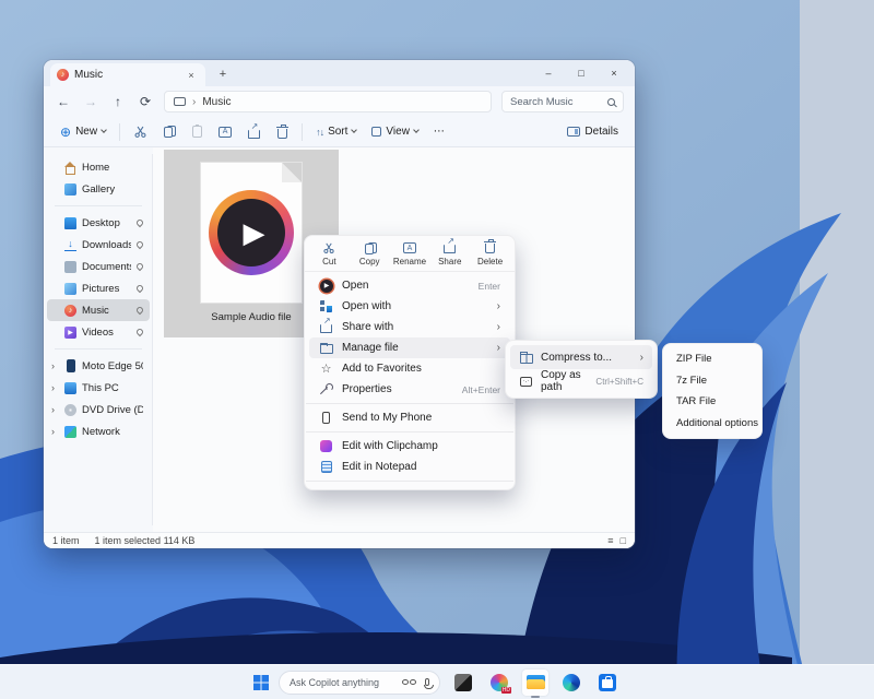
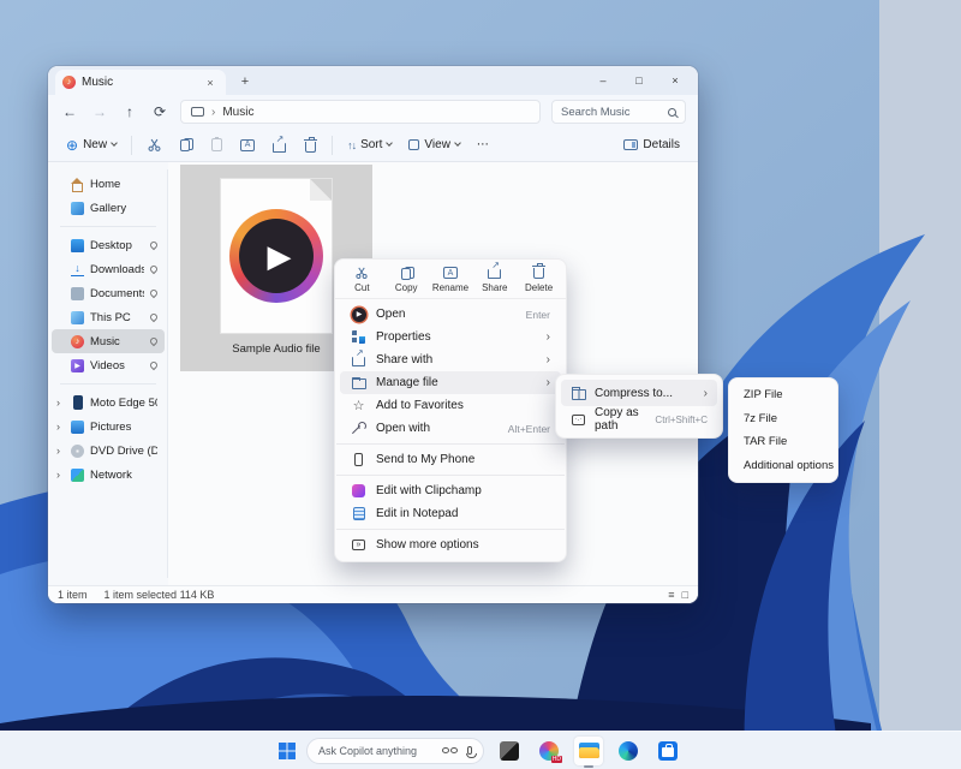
  Music
  ×
  +
  –
  □
  ×
  ←
  →
  ↑
  ⟳
  ›
  Music
  Search Music
  ⊕
  New
  ↑↓
  Sort
  View
  ⋯
  Details
  Home
  Gallery
  Desktop
  ↓
  Downloads
  Document
- Pictures
+ This PC
  Music
  Videos
  ›
  ›
- This PC
+ Pictures
  ›
  ›
  Network
  ▶
  Sample Audio file
  1 item
  1 item selected 114 KB
  ≡
  □
  Cut
  Copy
  Rename
  Share
  Delete
  Open
  Enter
- Open with
+ Properties
  ›
  Share with
  ›
  Manage file
  ›
  ☆
  Add to Favorites
- Properties
+ Open with
  Alt+Enter
  Send to My Phone
  Edit with Clipchamp
  Edit in Notepad
+ Show more options
  Compress to...
  ›
  Copy as path
  Ctrl+Shift+C
  ZIP File
  7z File
  TAR File
  Additional options
  Ask Copilot anything
